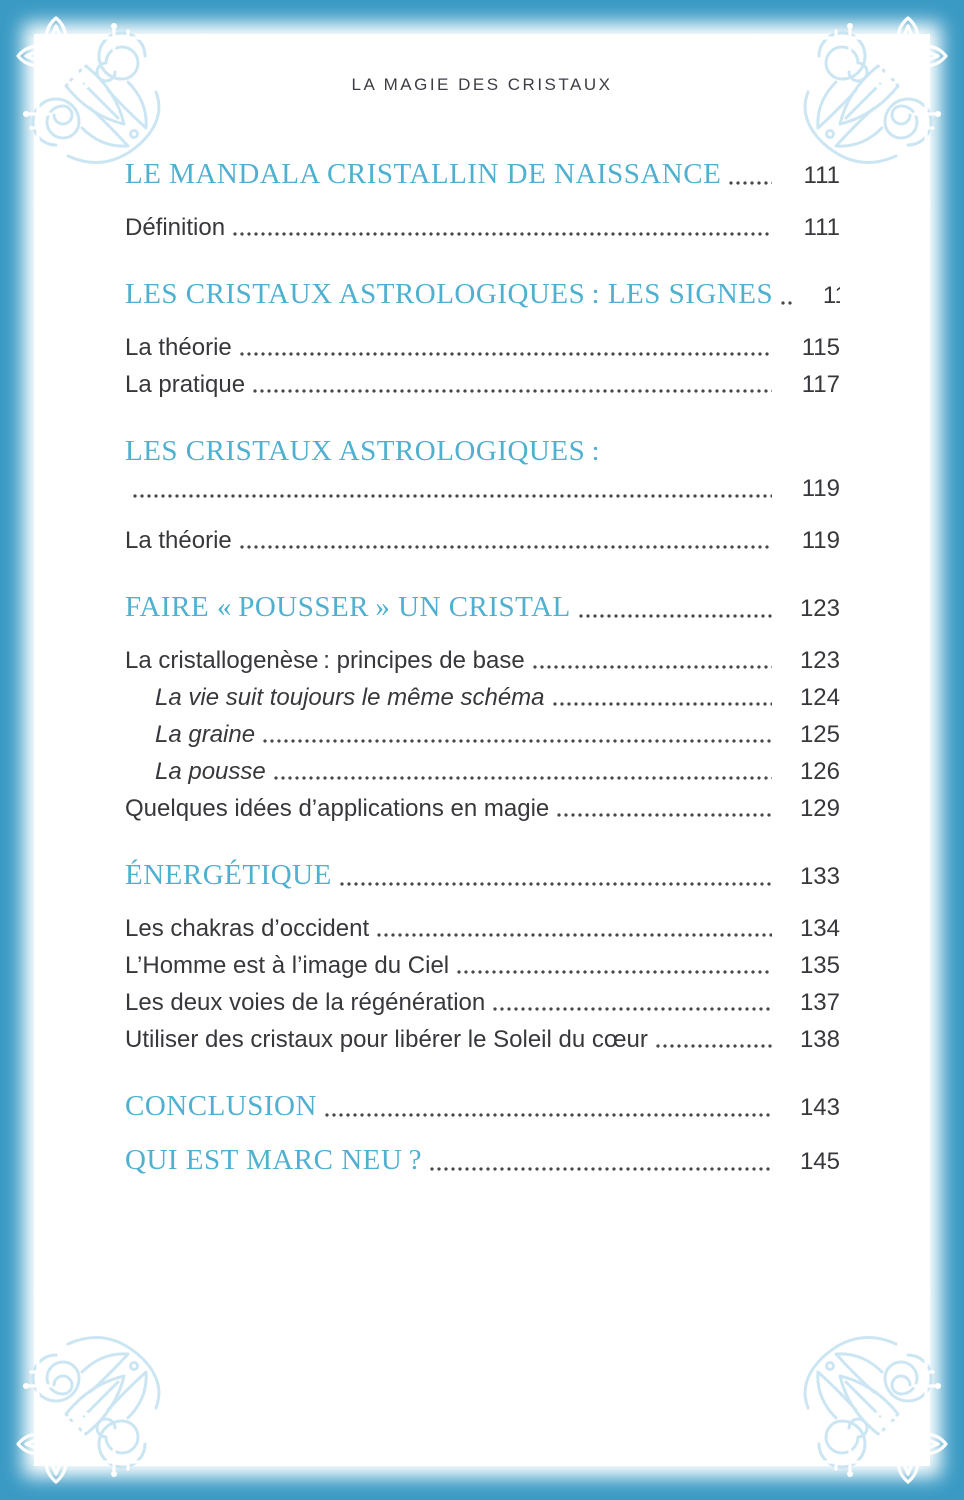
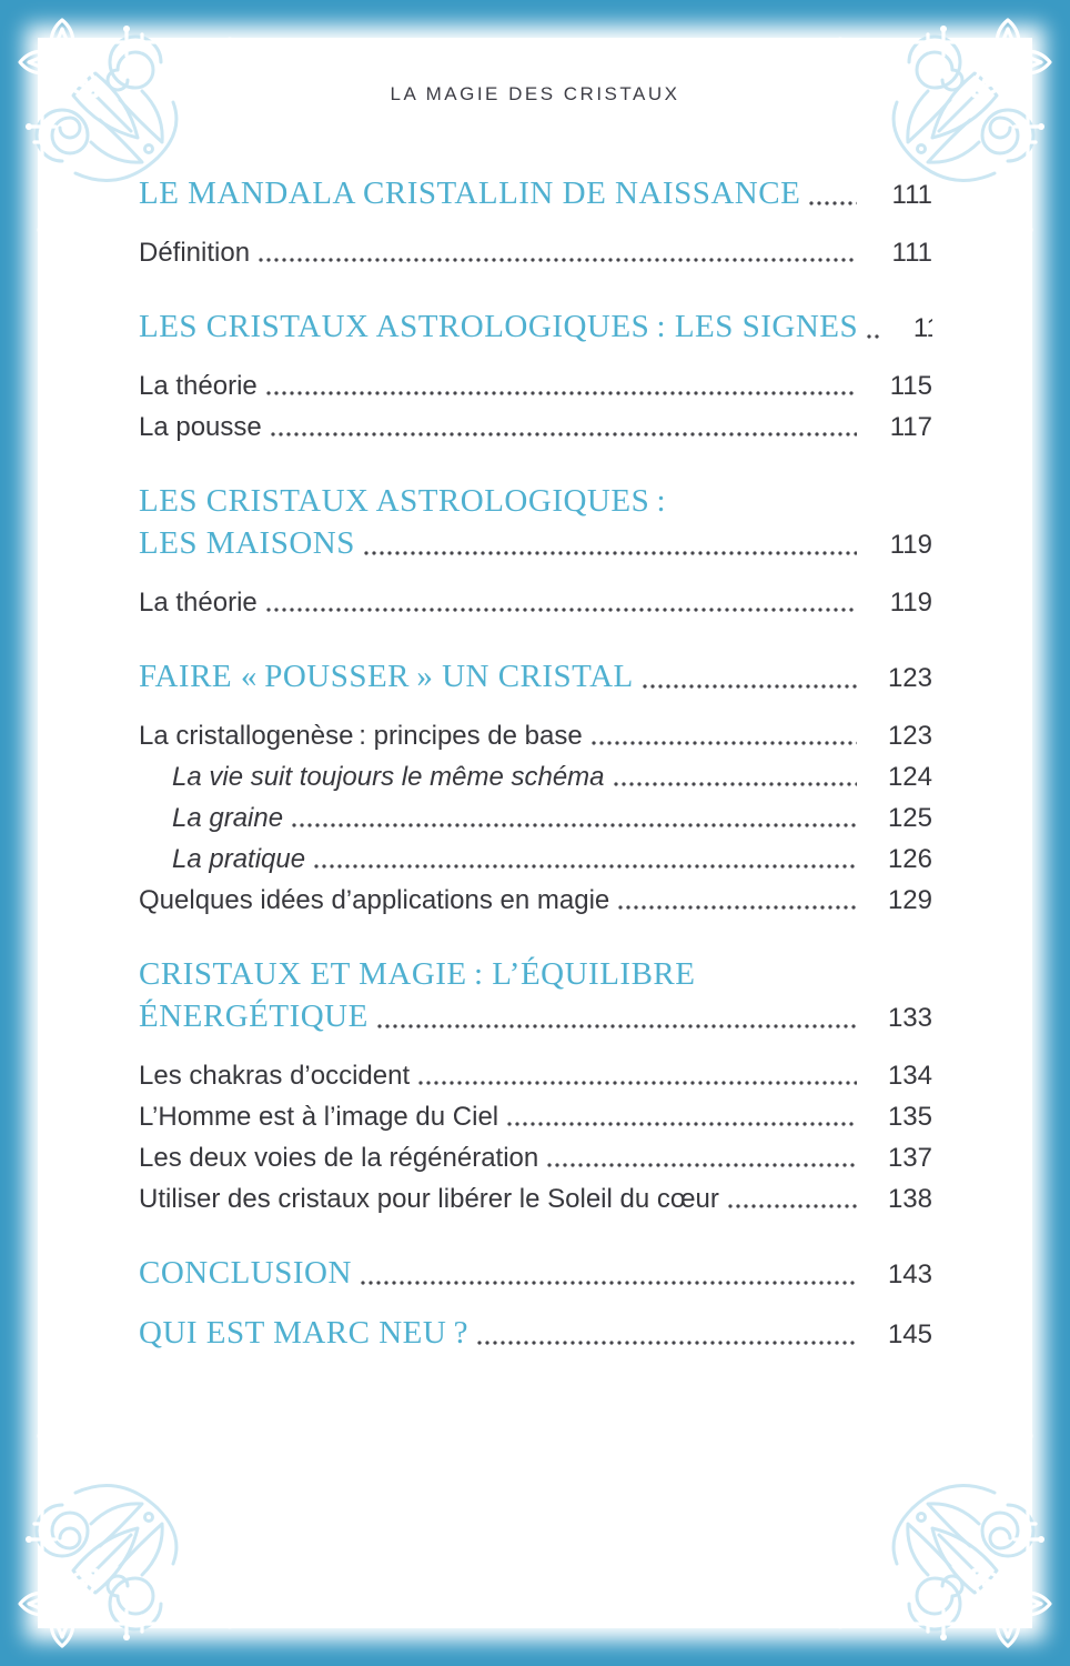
  LA MAGIE DES CRISTAUX
  LE MANDALA CRISTALLIN DE NAISSANCE
  111
  Définition
  111
  LES CRISTAUX ASTROLOGIQUES : LES SIGNES
  La théorie
  115
- La pratique
+ La pousse
  117
  LES CRISTAUX ASTROLOGIQUES :
+ LES MAISONS
  119
  La théorie
  119
  FAIRE « POUSSER » UN CRISTAL
  123
  La cristallogenèse : principes de base
  123
  La vie suit toujours le même schéma
  124
  La graine
  125
- La pousse
+ La pratique
  126
  Quelques idées d’applications en magie
  129
+ CRISTAUX ET MAGIE : L’ÉQUILIBRE
  ÉNERGÉTIQUE
  133
  Les chakras d’occident
  134
  L’Homme est à l’image du Ciel
  135
  Les deux voies de la régénération
  137
  Utiliser des cristaux pour libérer le Soleil du cœur
  138
  CONCLUSION
  143
  QUI EST MARC NEU ?
  145
